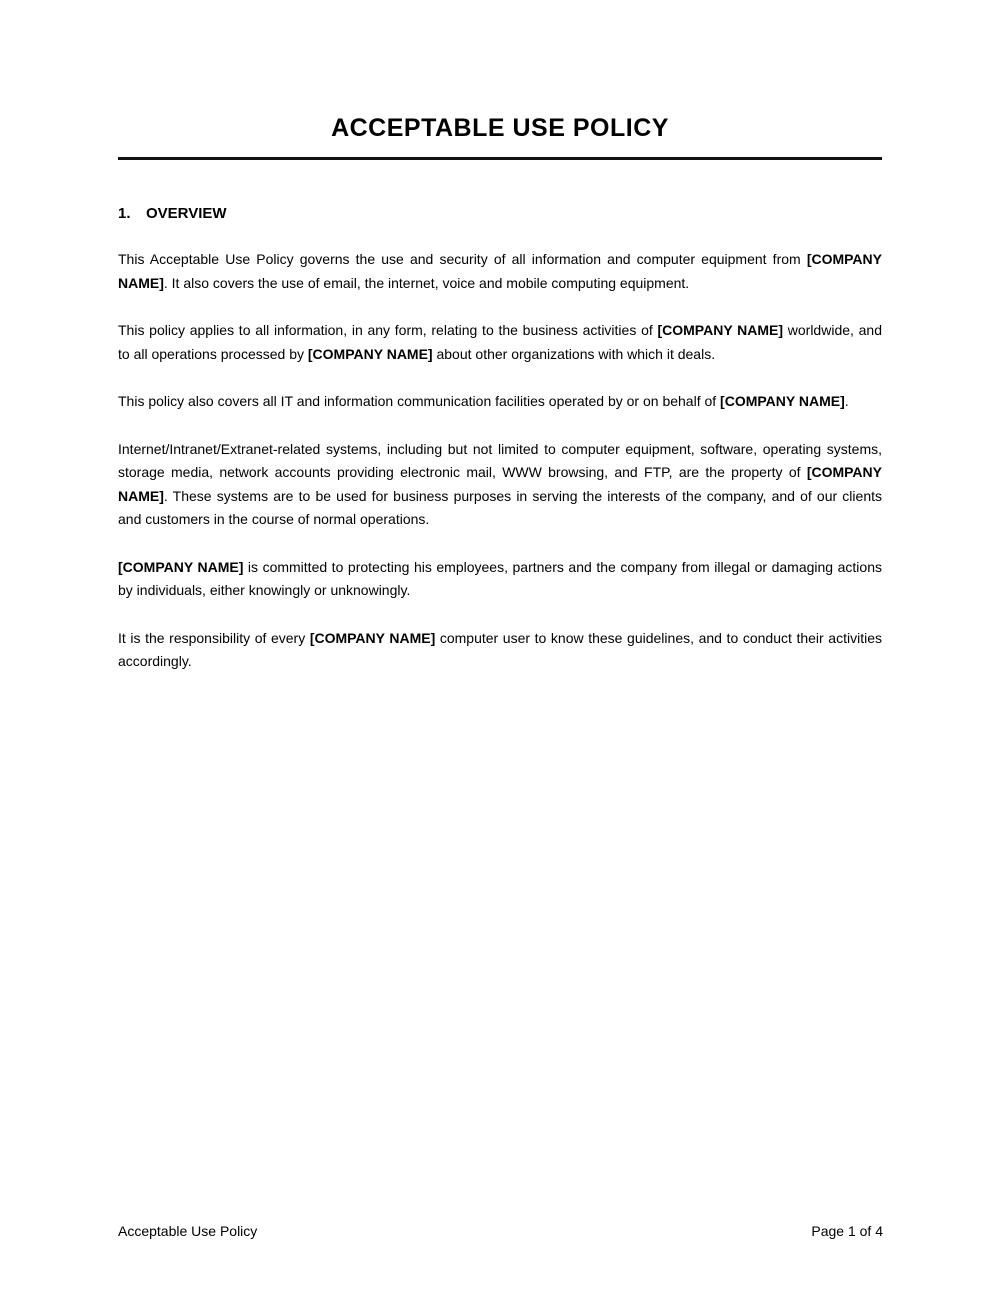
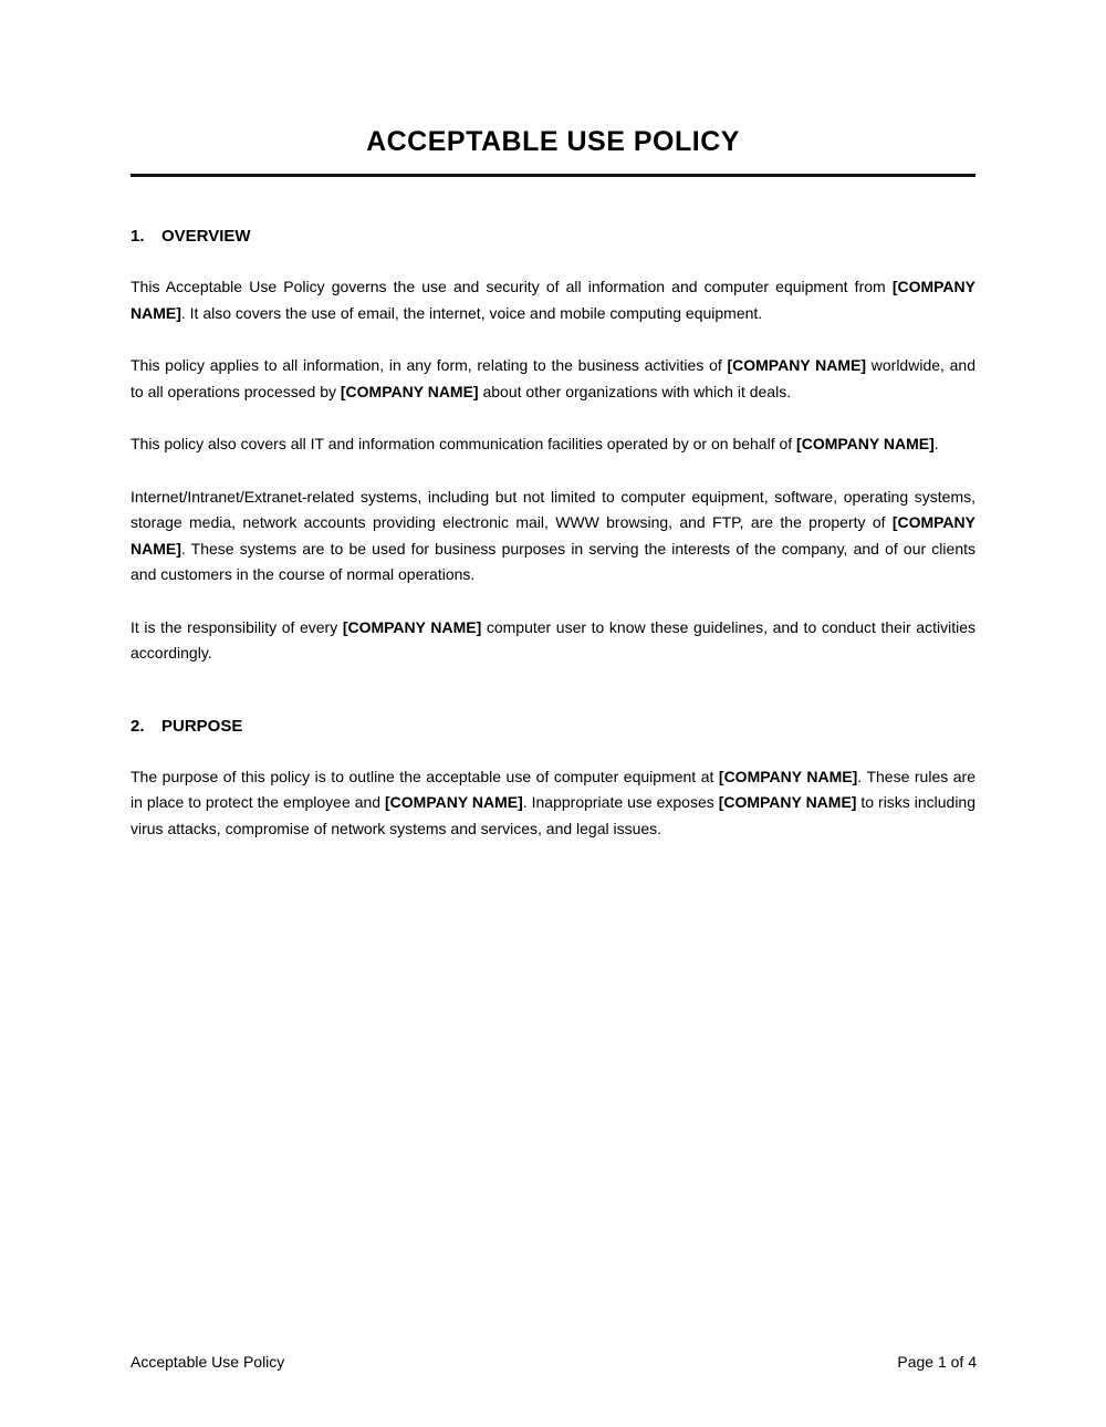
  ACCEPTABLE USE POLICY
  1. OVERVIEW
  This Acceptable Use Policy governs the use and security of all information and computer equipment from [COMPANY NAME]. It also covers the use of email, the internet, voice and mobile computing equipment.
  This policy applies to all information, in any form, relating to the business activities of [COMPANY NAME] worldwide, and to all operations processed by [COMPANY NAME] about other organizations with which it deals.
  This policy also covers all IT and information communication facilities operated by or on behalf of [COMPANY NAME].
  Internet/Intranet/Extranet-related systems, including but not limited to computer equipment, software, operating systems, storage media, network accounts providing electronic mail, WWW browsing, and FTP, are the property of [COMPANY NAME]. These systems are to be used for business purposes in serving the interests of the company, and of our clients and customers in the course of normal operations.
- [COMPANY NAME] is committed to protecting his employees, partners and the company from illegal or damaging actions by individuals, either knowingly or unknowingly.
  It is the responsibility of every [COMPANY NAME] computer user to know these guidelines, and to conduct their activities accordingly.
+ 2. PURPOSE
+ The purpose of this policy is to outline the acceptable use of computer equipment at [COMPANY NAME]. These rules are in place to protect the employee and [COMPANY NAME]. Inappropriate use exposes [COMPANY NAME] to risks including virus attacks, compromise of network systems and services, and legal issues.
  Acceptable Use Policy
  Page 1 of 4
